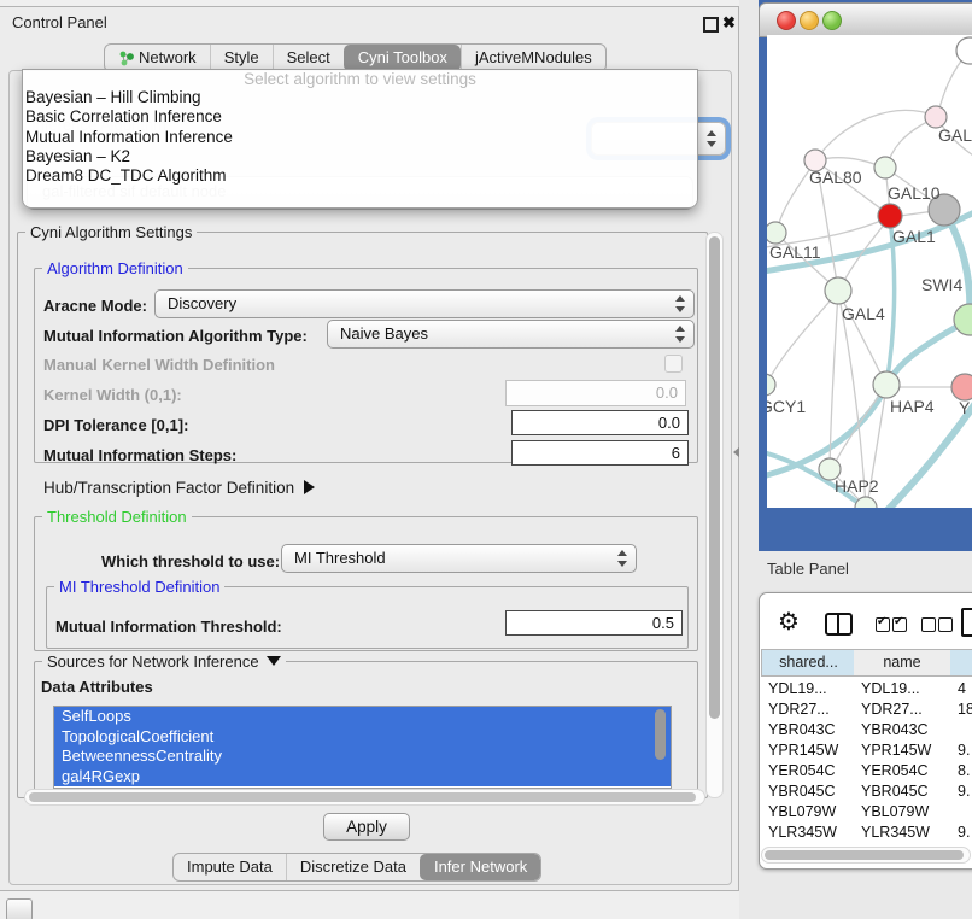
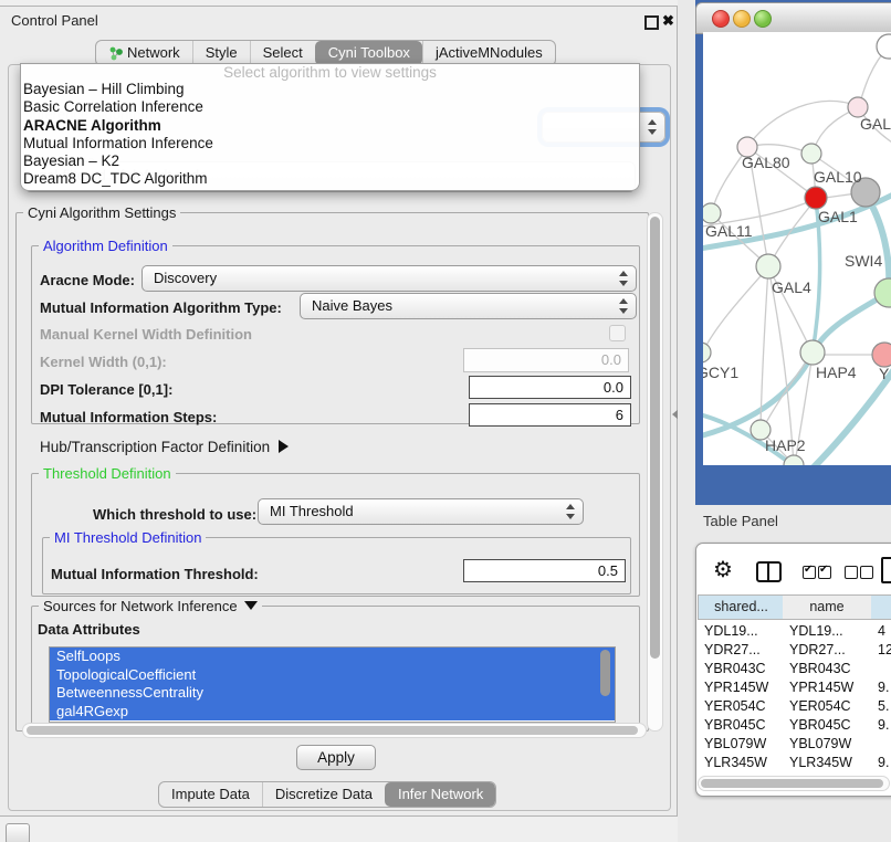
  Control Panel
  ✖
  Network
  Style
  Select
  Cyni Toolbox
  jActiveMNodules
  Select algorithm to view settings
  Bayesian – Hill Climbing
  Basic Correlation Inference
+ ARACNE Algorithm
  Mutual Information Inference
  Bayesian – K2
  Dream8 DC_TDC Algorithm
  Cyni Algorithm Settings
  Algorithm Definition
  Aracne Mode:
  Discovery
  Mutual Information Algorithm Type:
  Naive Bayes
  Manual Kernel Width Definition
  Kernel Width (0,1):
  0.0
  DPI Tolerance [0,1]:
  0.0
  Mutual Information Steps:
  6
  Hub/Transcription Factor Definition
  Threshold Definition
  Which threshold to use:
  MI Threshold
  MI Threshold Definition
  Mutual Information Threshold:
  0.5
  Sources for Network Inference
  Data Attributes
  SelfLoops
  TopologicalCoefficient
  BetweennessCentrality
  gal4RGexp
  Apply
  Impute Data
  Discretize Data
  Infer Network
  GAL
  GAL80
  GAL10
  GAL1
  GAL11
  SWI4
  GAL4
  GCY1
  HAP4
  Y
  HAP2
  Table Panel
  ⚙
  shared...
  name
  YDL19...
  YDL19...
  4
  YDR27...
  YDR27...
- 18
+ 12
  YBR043C
  YBR043C
  YPR145W
  YPR145W
  9.
  YER054C
  YER054C
- 8.
+ 5.
  YBR045C
  YBR045C
  9.
  YBL079W
  YBL079W
  YLR345W
  YLR345W
  9.
